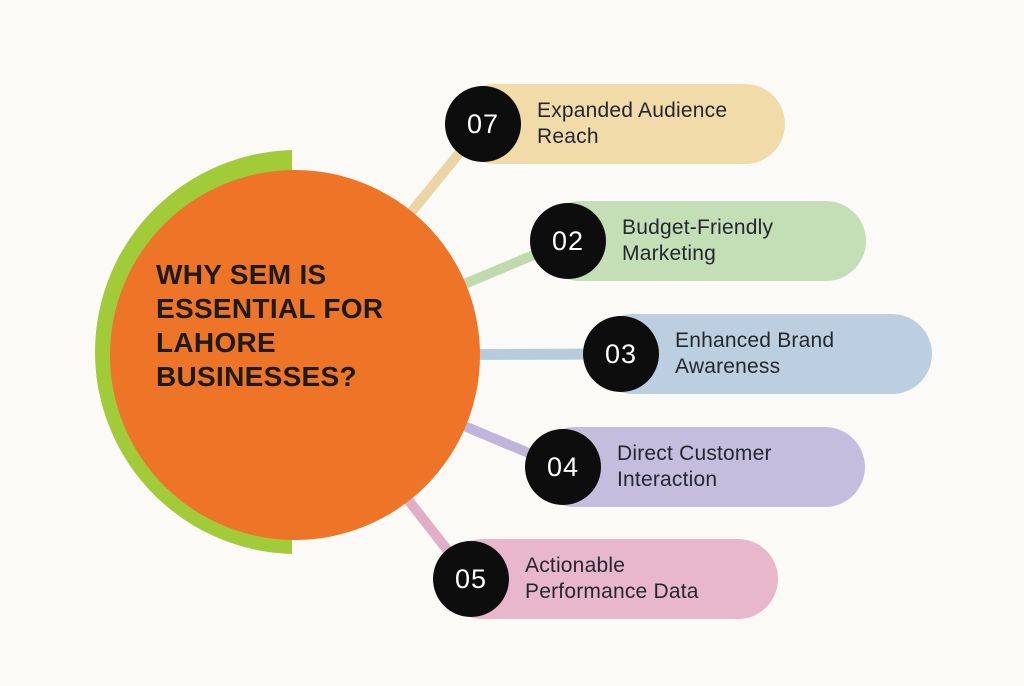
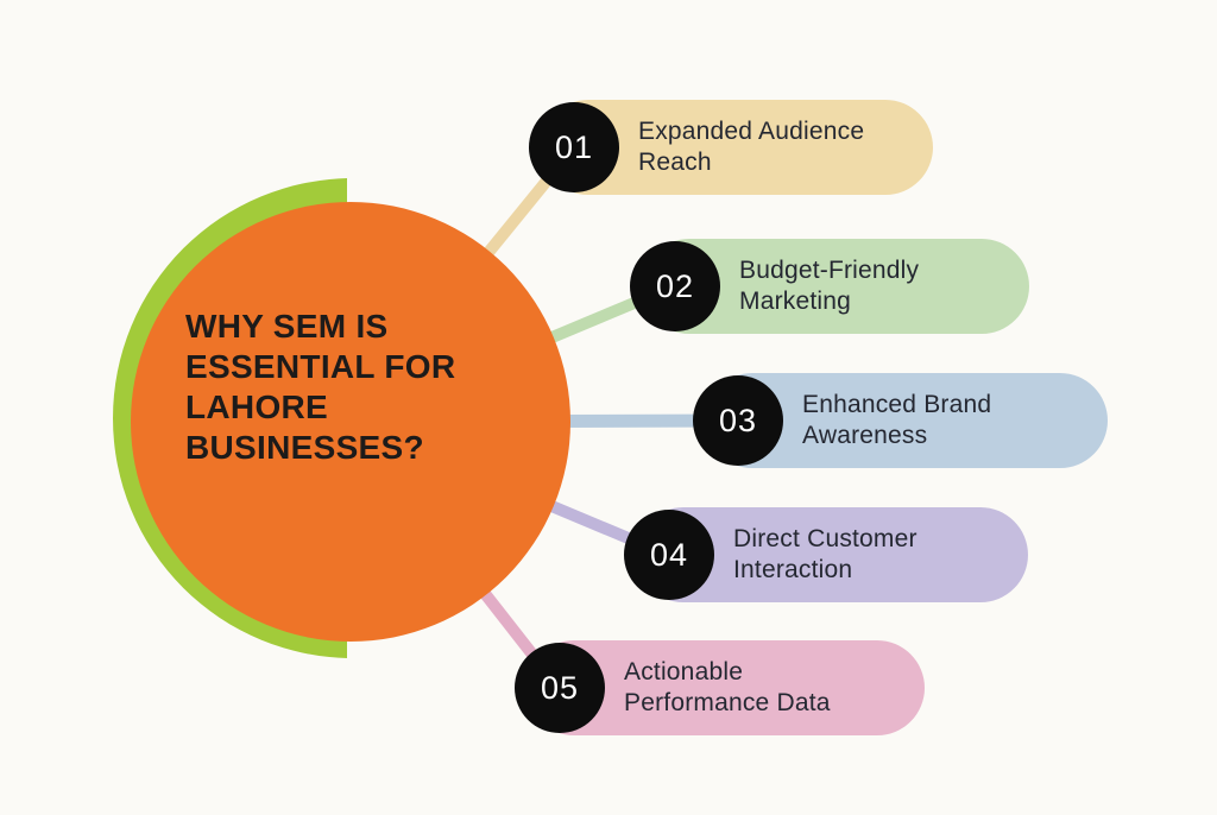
  WHY SEM IS
  ESSENTIAL FOR
  LAHORE
  BUSINESSES?
- 07
+ 01
  Expanded Audience
  Reach
  02
  Budget-Friendly
  Marketing
  03
  Enhanced Brand
  Awareness
  04
  Direct Customer
  Interaction
  05
  Actionable
  Performance Data
